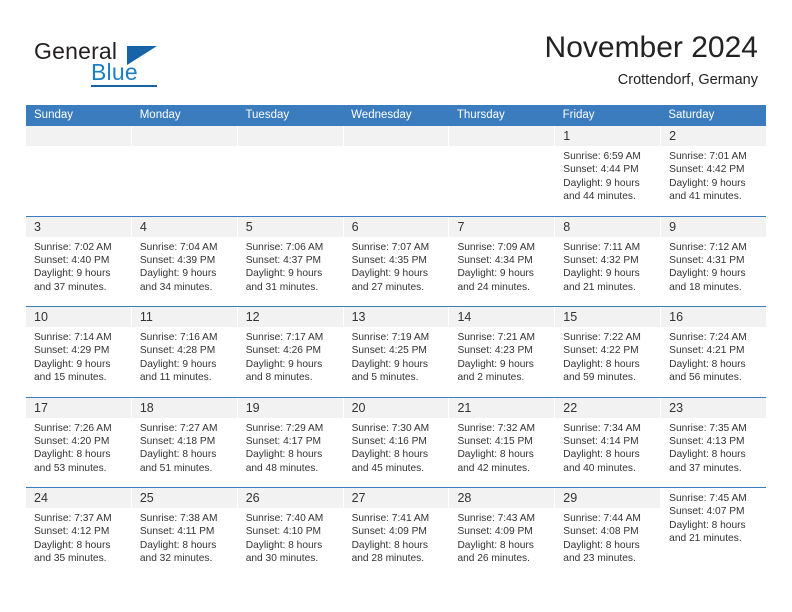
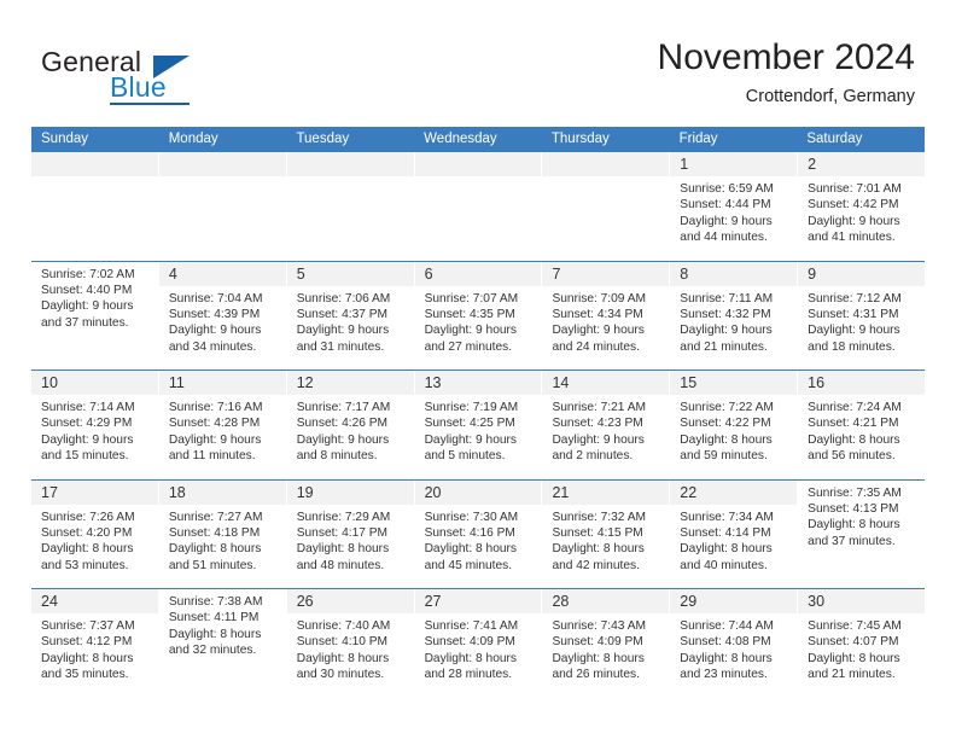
  General
  Blue
  November 2024
  Crottendorf, Germany
  Sunday
  Monday
  Tuesday
  Wednesday
  Thursday
  Friday
  Saturday
  1
  Sunrise: 6:59 AM
  Sunset: 4:44 PM
  Daylight: 9 hours
  and 44 minutes.
  2
  Sunrise: 7:01 AM
  Sunset: 4:42 PM
  Daylight: 9 hours
  and 41 minutes.
- 3
  Sunrise: 7:02 AM
  Sunset: 4:40 PM
  Daylight: 9 hours
  and 37 minutes.
  4
  Sunrise: 7:04 AM
  Sunset: 4:39 PM
  Daylight: 9 hours
  and 34 minutes.
  5
  Sunrise: 7:06 AM
  Sunset: 4:37 PM
  Daylight: 9 hours
  and 31 minutes.
  6
  Sunrise: 7:07 AM
  Sunset: 4:35 PM
  Daylight: 9 hours
  and 27 minutes.
  7
  Sunrise: 7:09 AM
  Sunset: 4:34 PM
  Daylight: 9 hours
  and 24 minutes.
  8
  Sunrise: 7:11 AM
  Sunset: 4:32 PM
  Daylight: 9 hours
  and 21 minutes.
  9
  Sunrise: 7:12 AM
  Sunset: 4:31 PM
  Daylight: 9 hours
  and 18 minutes.
  10
  Sunrise: 7:14 AM
  Sunset: 4:29 PM
  Daylight: 9 hours
  and 15 minutes.
  11
  Sunrise: 7:16 AM
  Sunset: 4:28 PM
  Daylight: 9 hours
  and 11 minutes.
  12
  Sunrise: 7:17 AM
  Sunset: 4:26 PM
  Daylight: 9 hours
  and 8 minutes.
  13
  Sunrise: 7:19 AM
  Sunset: 4:25 PM
  Daylight: 9 hours
  and 5 minutes.
  14
  Sunrise: 7:21 AM
  Sunset: 4:23 PM
  Daylight: 9 hours
  and 2 minutes.
  15
  Sunrise: 7:22 AM
  Sunset: 4:22 PM
  Daylight: 8 hours
  and 59 minutes.
  16
  Sunrise: 7:24 AM
  Sunset: 4:21 PM
  Daylight: 8 hours
  and 56 minutes.
  17
  Sunrise: 7:26 AM
  Sunset: 4:20 PM
  Daylight: 8 hours
  and 53 minutes.
  18
  Sunrise: 7:27 AM
  Sunset: 4:18 PM
  Daylight: 8 hours
  and 51 minutes.
  19
  Sunrise: 7:29 AM
  Sunset: 4:17 PM
  Daylight: 8 hours
  and 48 minutes.
  20
  Sunrise: 7:30 AM
  Sunset: 4:16 PM
  Daylight: 8 hours
  and 45 minutes.
  21
  Sunrise: 7:32 AM
  Sunset: 4:15 PM
  Daylight: 8 hours
  and 42 minutes.
  22
  Sunrise: 7:34 AM
  Sunset: 4:14 PM
  Daylight: 8 hours
  and 40 minutes.
- 23
  Sunrise: 7:35 AM
  Sunset: 4:13 PM
  Daylight: 8 hours
  and 37 minutes.
  24
  Sunrise: 7:37 AM
  Sunset: 4:12 PM
  Daylight: 8 hours
  and 35 minutes.
- 25
  Sunrise: 7:38 AM
  Sunset: 4:11 PM
  Daylight: 8 hours
  and 32 minutes.
  26
  Sunrise: 7:40 AM
  Sunset: 4:10 PM
  Daylight: 8 hours
  and 30 minutes.
  27
  Sunrise: 7:41 AM
  Sunset: 4:09 PM
  Daylight: 8 hours
  and 28 minutes.
  28
  Sunrise: 7:43 AM
  Sunset: 4:09 PM
  Daylight: 8 hours
  and 26 minutes.
  29
  Sunrise: 7:44 AM
  Sunset: 4:08 PM
  Daylight: 8 hours
  and 23 minutes.
+ 30
  Sunrise: 7:45 AM
  Sunset: 4:07 PM
  Daylight: 8 hours
  and 21 minutes.
